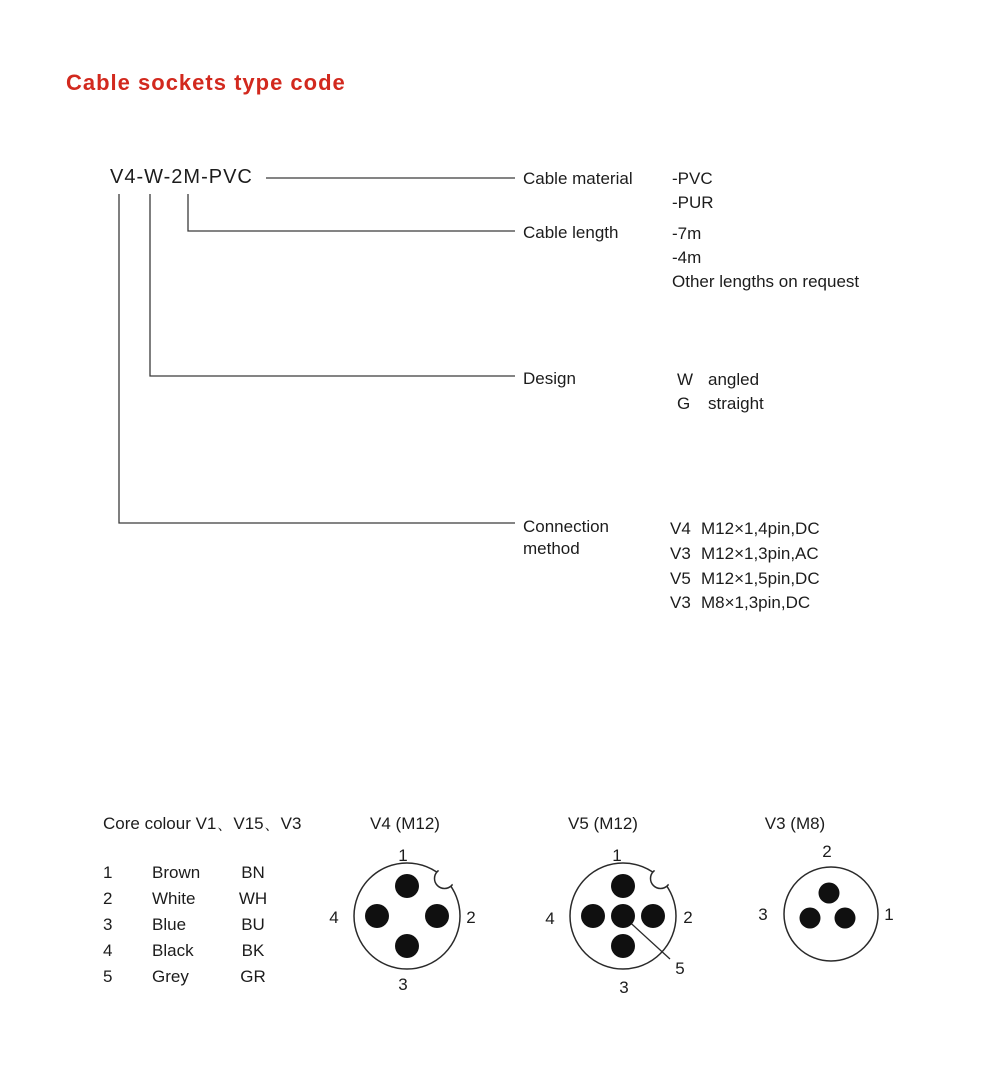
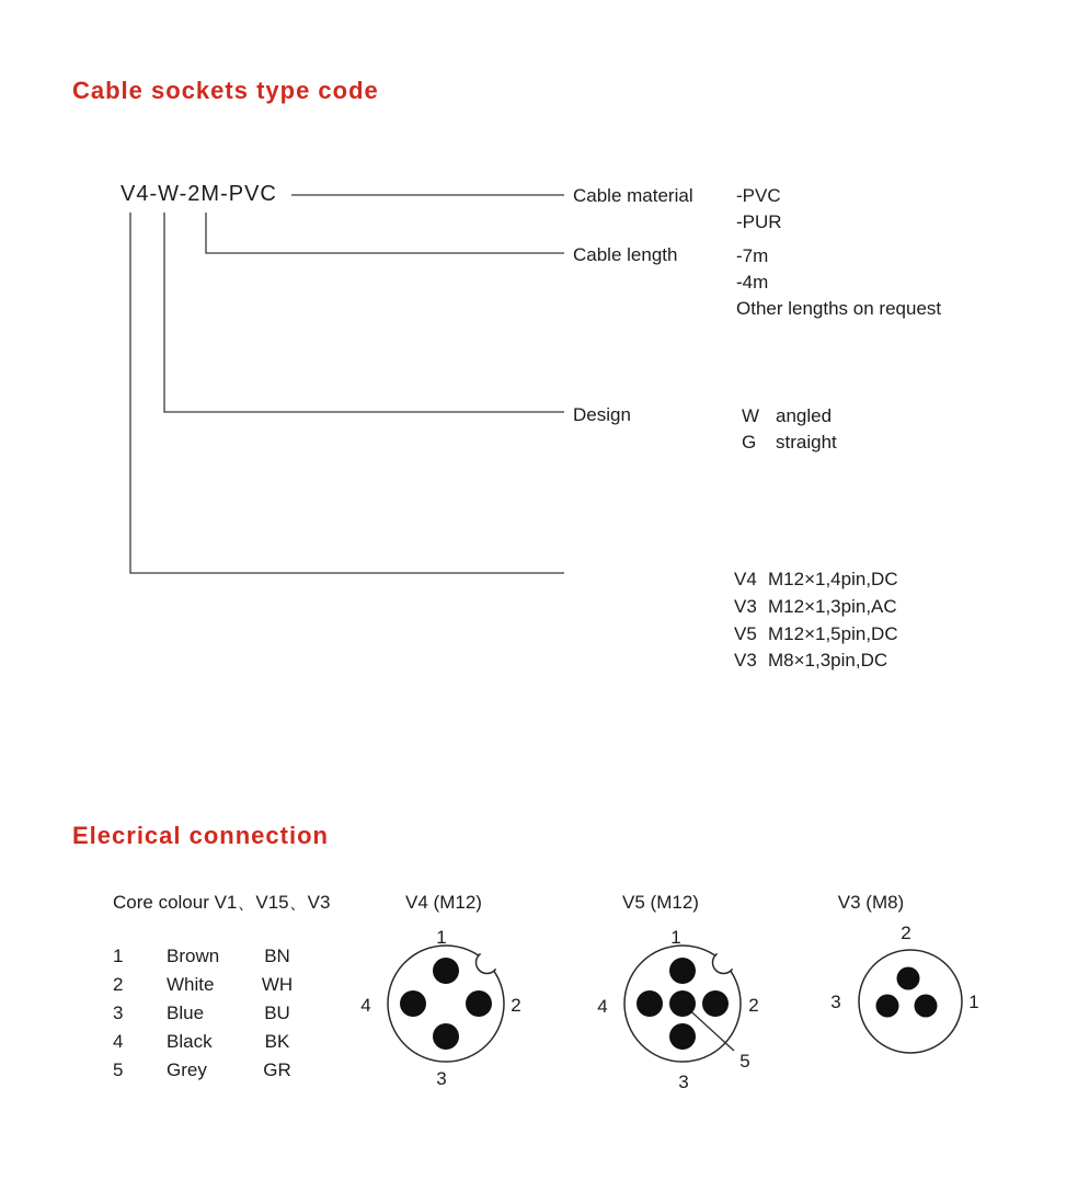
  Cable sockets type code
  V4-W-2M-PVC
  Cable material
  -PVC
  -PUR
  Cable length
  -7m
  -4m
  Other lengths on request
  Design
  W angled
  G straight
- Connection method
  V4 M12×1,4pin,DC
  V3 M12×1,3pin,AC
  V5 M12×1,5pin,DC
  V3 M8×1,3pin,DC
+ Elecrical connection
  Core colour V1、V15、V3
  1 Brown BN
  2 White WH
  3 Blue BU
  4 Black BK
  5 Grey GR
  V4 (M12)
  V5 (M12)
  V3 (M8)
  1
  2
  3
  4
  1
  2
  3
  4
  5
  2
  1
  3
